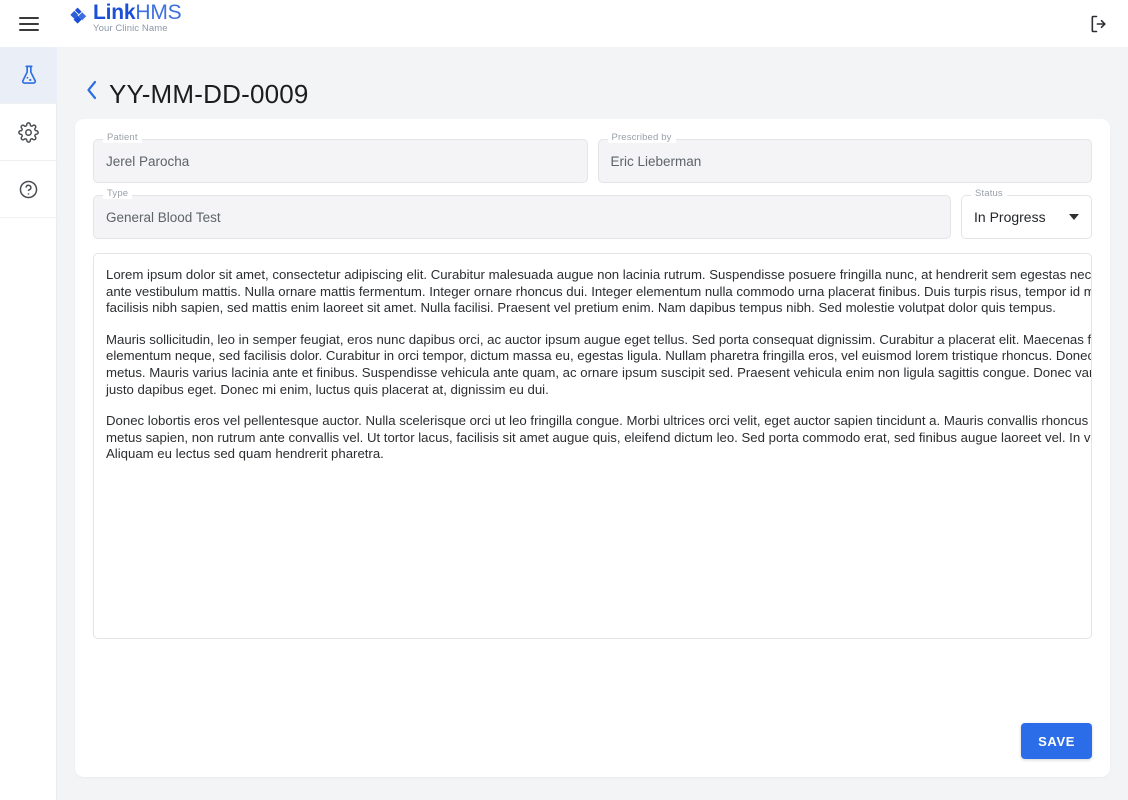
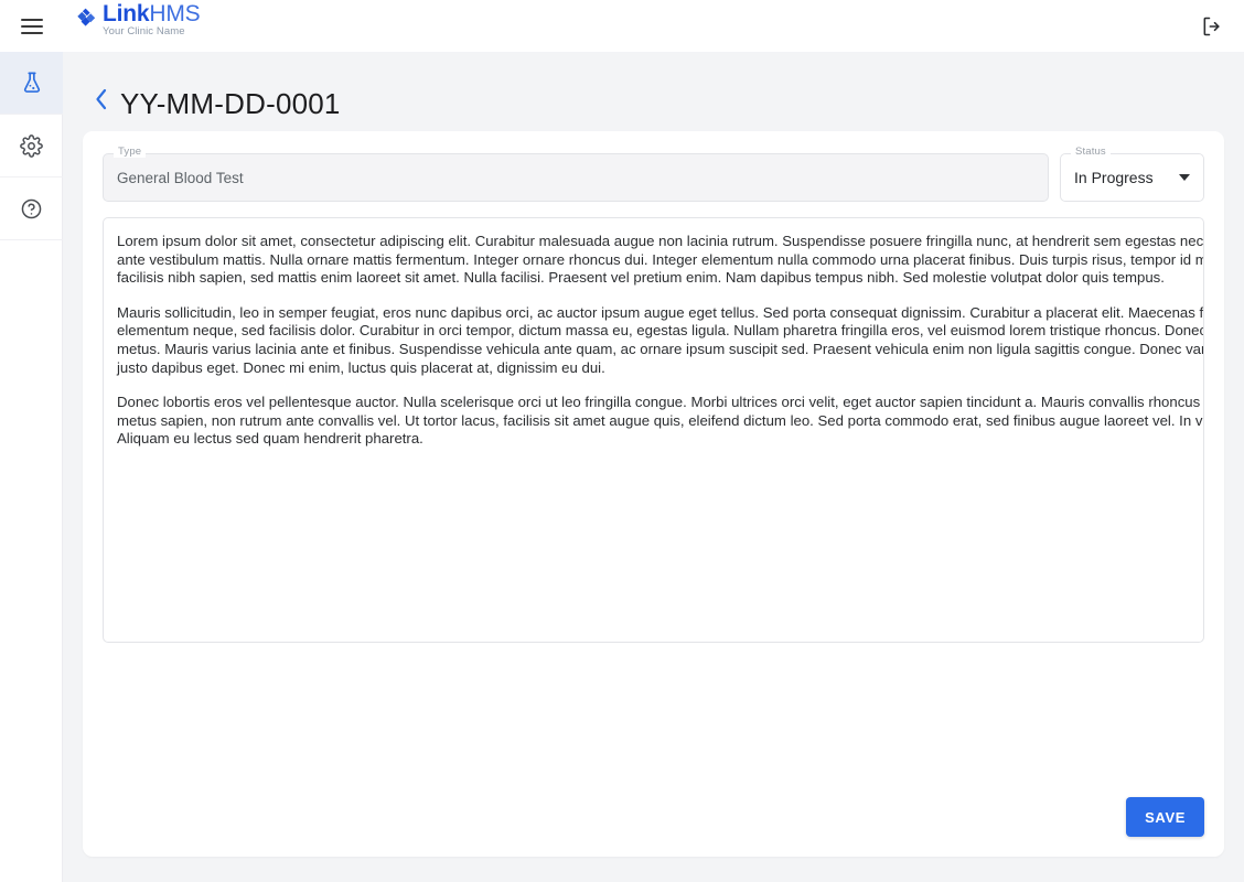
  LinkHMS
  Your Clinic Name
- YY-MM-DD-0009
+ YY-MM-DD-0001
- Patient
- Jerel Parocha
- Prescribed by
- Eric Lieberman
  Type
  General Blood Test
  Status
  In Progress
  Lorem ipsum dolor sit amet, consectetur adipiscing elit. Curabitur malesuada augue non lacinia rutrum. Suspendisse posuere fringilla nunc, at hendrerit sem egestas nec
  ante vestibulum mattis. Nulla ornare mattis fermentum. Integer ornare rhoncus dui. Integer elementum nulla commodo urna placerat finibus. Duis turpis risus, tempor id m
  facilisis nibh sapien, sed mattis enim laoreet sit amet. Nulla facilisi. Praesent vel pretium enim. Nam dapibus tempus nibh. Sed molestie volutpat dolor quis tempus.
  Mauris sollicitudin, leo in semper feugiat, eros nunc dapibus orci, ac auctor ipsum augue eget tellus. Sed porta consequat dignissim. Curabitur a placerat elit. Maecenas f
  elementum neque, sed facilisis dolor. Curabitur in orci tempor, dictum massa eu, egestas ligula. Nullam pharetra fringilla eros, vel euismod lorem tristique rhoncus. Donec
  metus. Mauris varius lacinia ante et finibus. Suspendisse vehicula ante quam, ac ornare ipsum suscipit sed. Praesent vehicula enim non ligula sagittis congue. Donec va
  justo dapibus eget. Donec mi enim, luctus quis placerat at, dignissim eu dui.
  Donec lobortis eros vel pellentesque auctor. Nulla scelerisque orci ut leo fringilla congue. Morbi ultrices orci velit, eget auctor sapien tincidunt a. Mauris convallis rhoncus
  metus sapien, non rutrum ante convallis vel. Ut tortor lacus, facilisis sit amet augue quis, eleifend dictum leo. Sed porta commodo erat, sed finibus augue laoreet vel. In v
  Aliquam eu lectus sed quam hendrerit pharetra.
  SAVE
